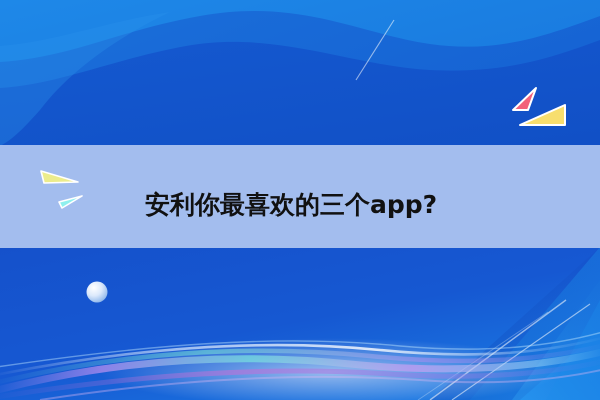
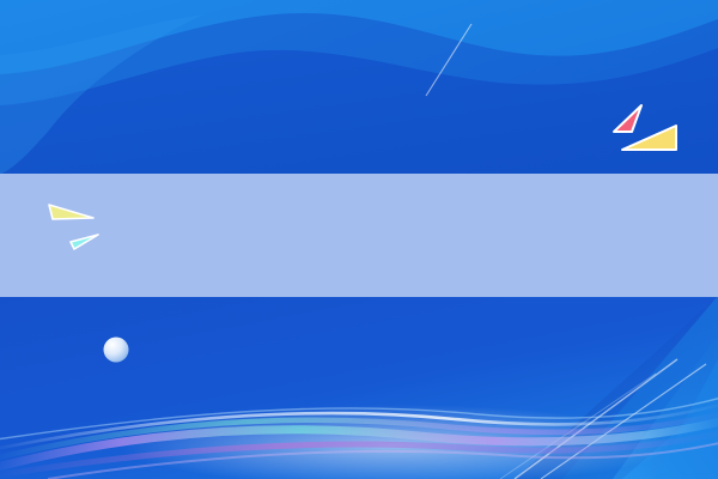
- 安利你最喜欢的三个app?
